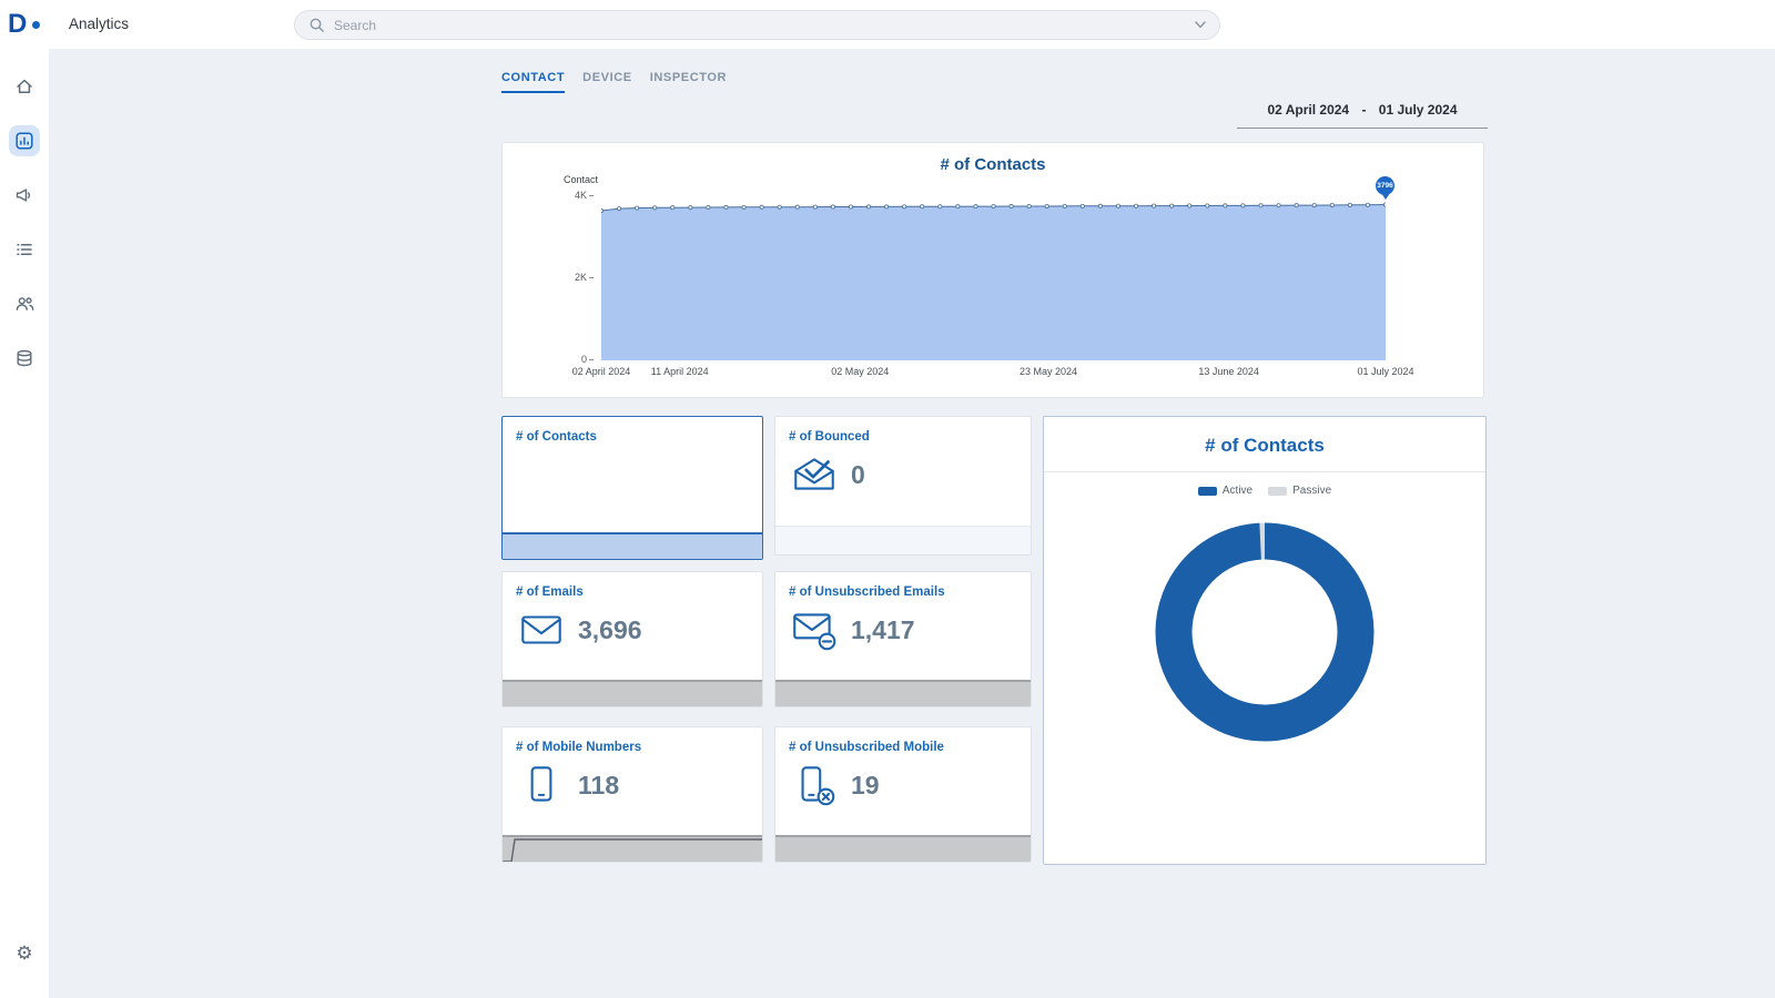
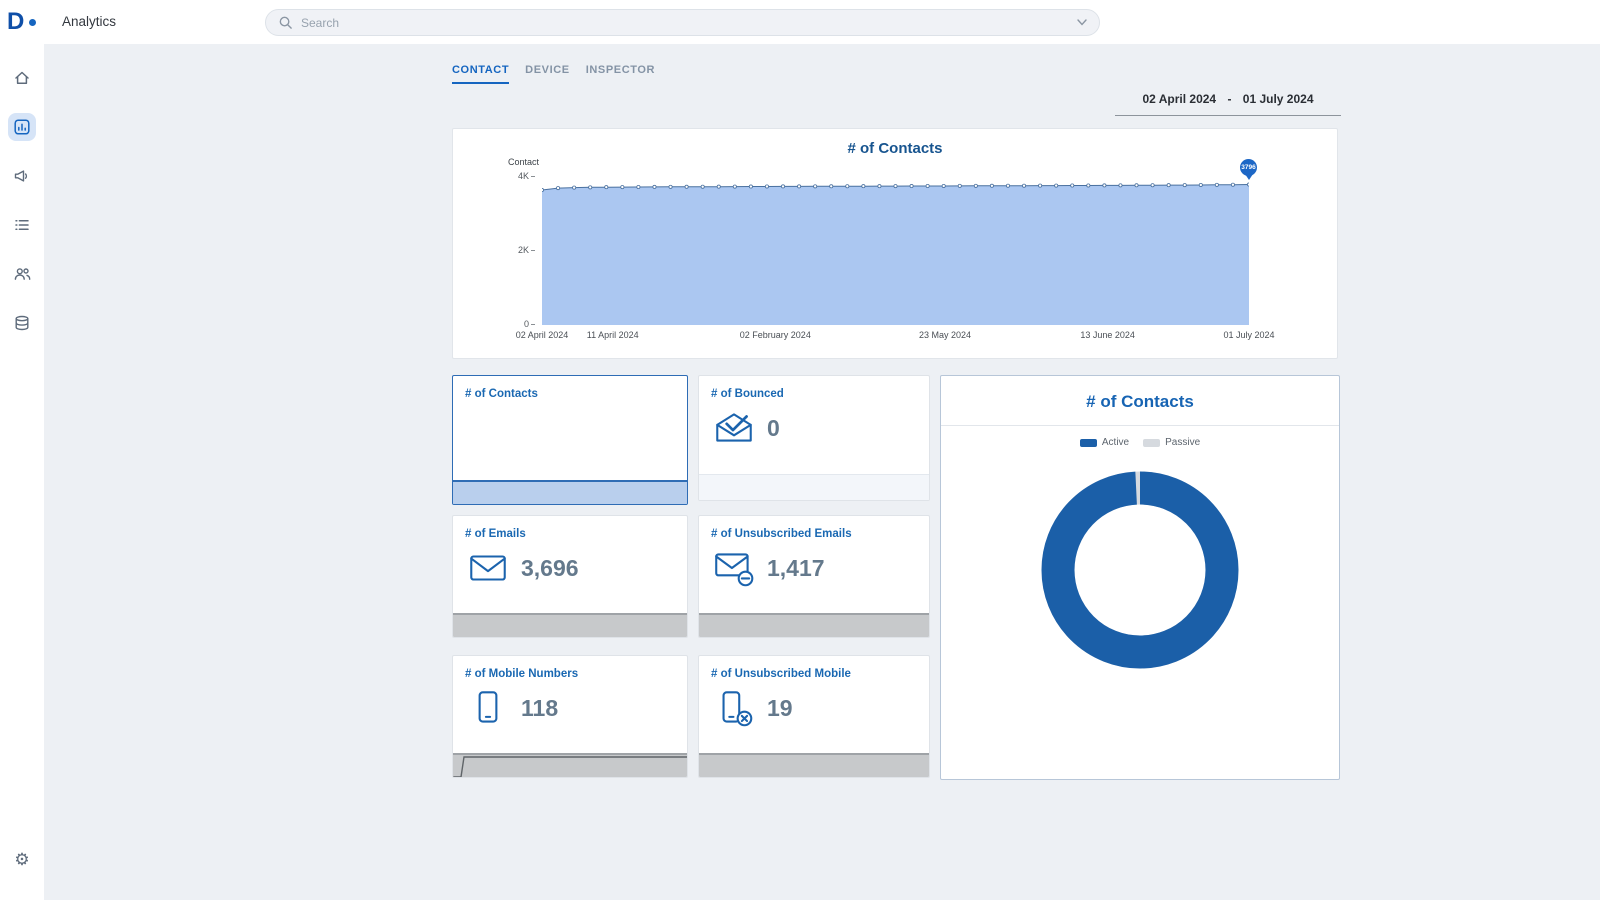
  Analytics
  Search
  D
  ⚙
  CONTACT
  DEVICE
  INSPECTOR
  02 April 2024 - 01 July 2024
  # of Contacts
  Contact
  4K
  2K
  0
  02 April 2024
  11 April 2024
- 02 May 2024
+ 02 February 2024
  23 May 2024
  13 June 2024
  01 July 2024
  # of Contacts
  # of Bounced
  0
  # of Emails
  3,696
  # of Unsubscribed Emails
  1,417
  # of Mobile Numbers
  118
  # of Unsubscribed Mobile
  19
  # of Contacts
  Active
  Passive
